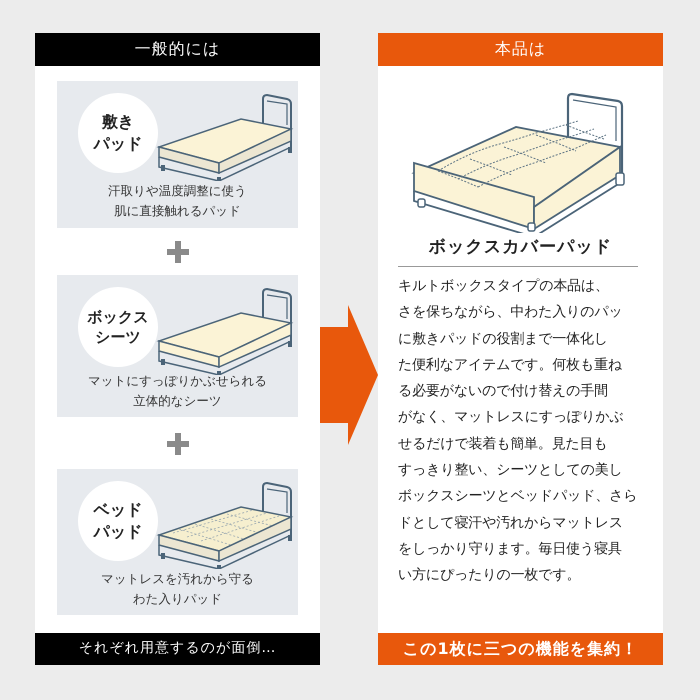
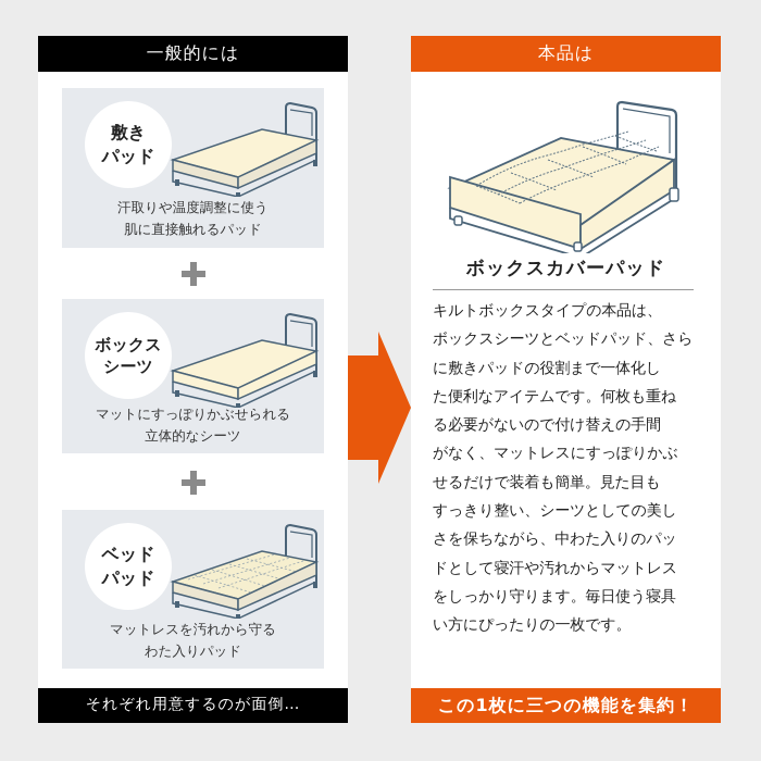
  一般的には
  敷き
  パッド
  汗取りや温度調整に使う
  肌に直接触れるパッド
  ボックス
  シーツ
  マットにすっぽりかぶせられる
  立体的なシーツ
  ベッド
  パッド
  マットレスを汚れから守る
  わた入りパッド
  それぞれ用意するのが面倒…
  本品は
  ボックスカバーパッド
  キルトボックスタイプの本品は、
- さを保ちながら、中わた入りのパッ
+ ボックスシーツとベッドパッド、さら
  に敷きパッドの役割まで一体化し
  た便利なアイテムです。何枚も重ね
  る必要がないので付け替えの手間
  がなく、マットレスにすっぽりかぶ
  せるだけで装着も簡単。見た目も
  すっきり整い、シーツとしての美し
- ボックスシーツとベッドパッド、さら
+ さを保ちながら、中わた入りのパッ
  ドとして寝汗や汚れからマットレス
  をしっかり守ります。毎日使う寝具
  い方にぴったりの一枚です。
  この1枚に三つの機能を集約！
